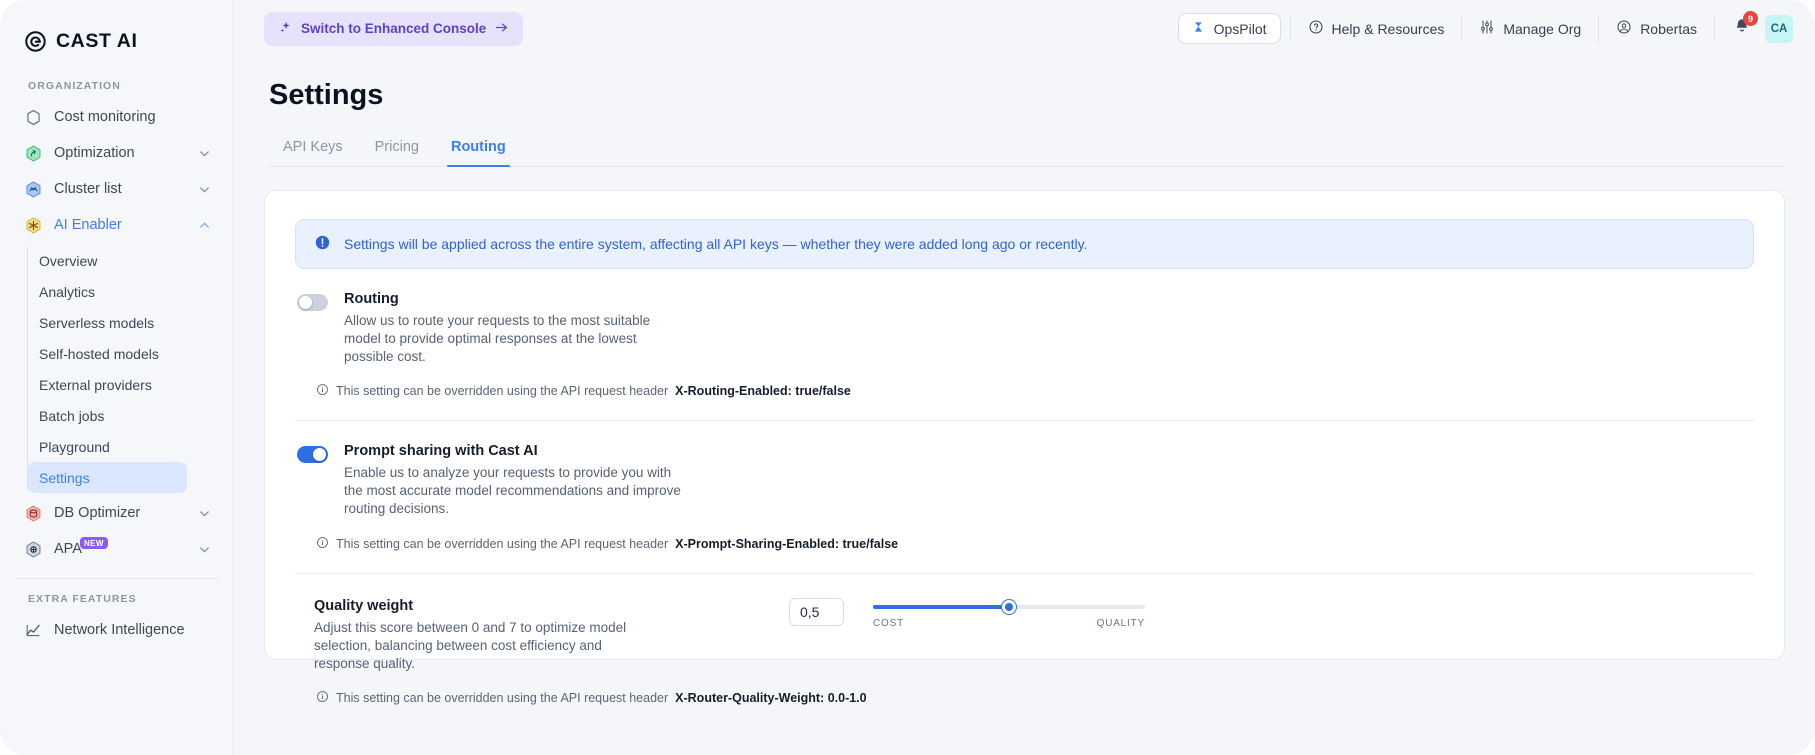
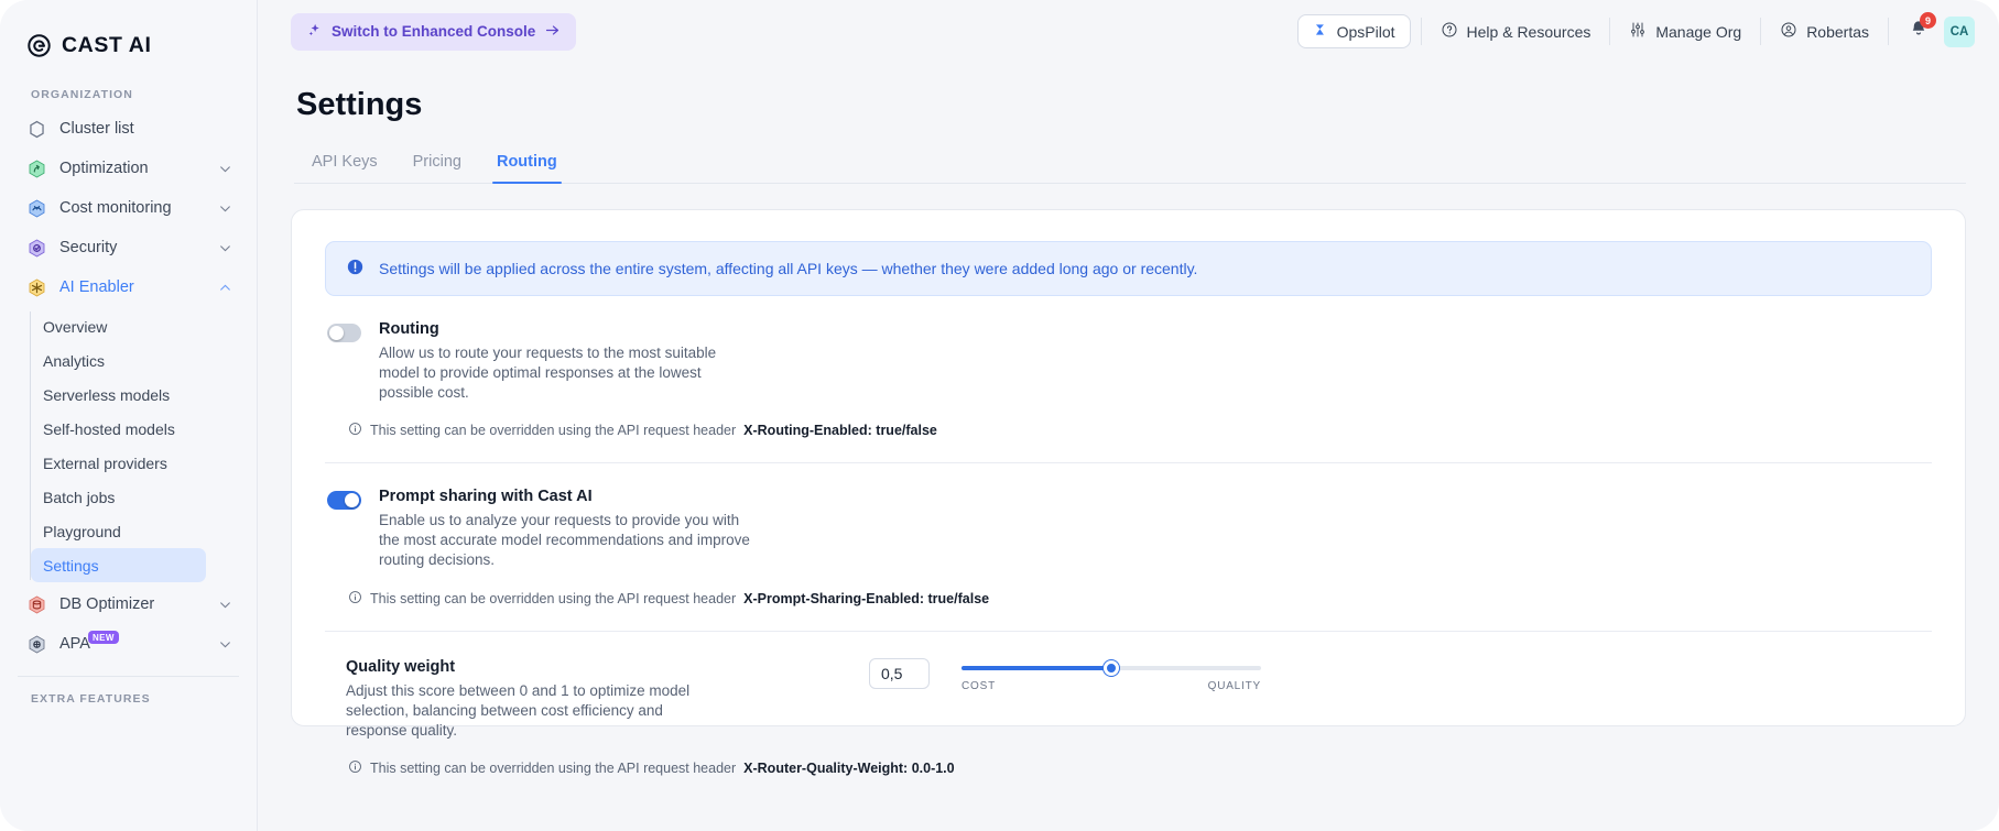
  CAST AI
  ORGANIZATION
- Cost monitoring
+ Cluster list
  Optimization
- Cluster list
+ Cost monitoring
+ Security
  AI Enabler
  Overview
  Analytics
  Serverless models
  Self-hosted models
  External providers
  Batch jobs
  Playground
  Settings
  DB Optimizer
  APA NEW
  EXTRA FEATURES
- Network Intelligence
  Switch to Enhanced Console
  OpsPilot
  Help & Resources
  Manage Org
  Robertas
  9
  CA
  Settings
  API Keys
  Pricing
  Routing
  Settings will be applied across the entire system, affecting all API keys — whether they were added long ago or recently.
  Routing
  Allow us to route your requests to the most suitable model to provide optimal responses at the lowest possible cost.
  This setting can be overridden using the API request header
  X-Routing-Enabled: true/false
  Prompt sharing with Cast AI
  Enable us to analyze your requests to provide you with the most accurate model recommendations and improve routing decisions.
  This setting can be overridden using the API request header
  X-Prompt-Sharing-Enabled: true/false
  Quality weight
- Adjust this score between 0 and 7 to optimize model selection, balancing between cost efficiency and response quality.
+ Adjust this score between 0 and 1 to optimize model selection, balancing between cost efficiency and response quality.
  0,5
  COST
  QUALITY
  This setting can be overridden using the API request header
  X-Router-Quality-Weight: 0.0-1.0
